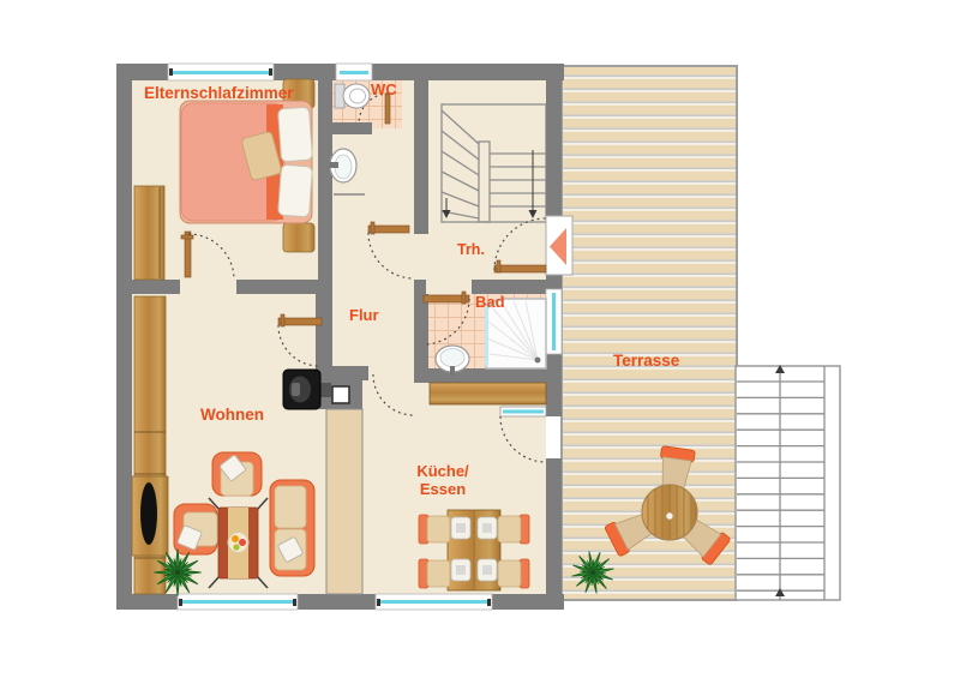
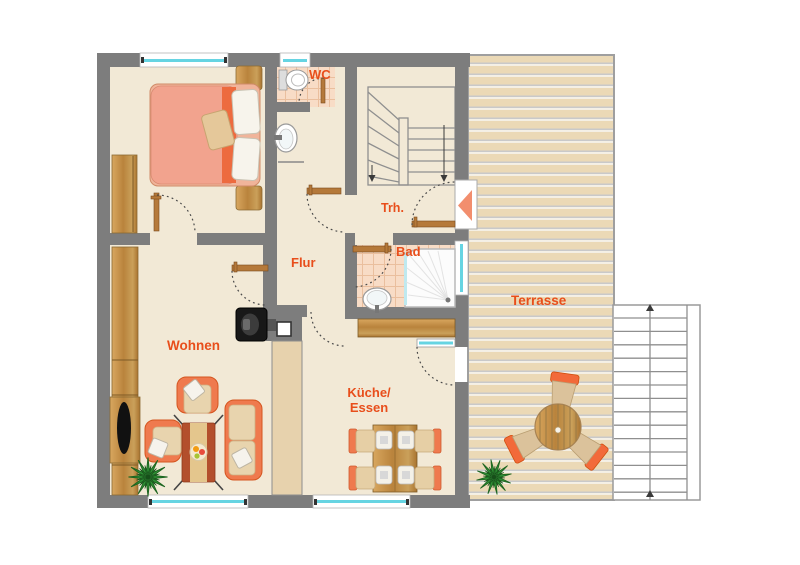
- Elternschlafzimmer
  WC
  Trh.
  Flur
  Bad
  Wohnen
  Küche/
  Essen
  Terrasse
